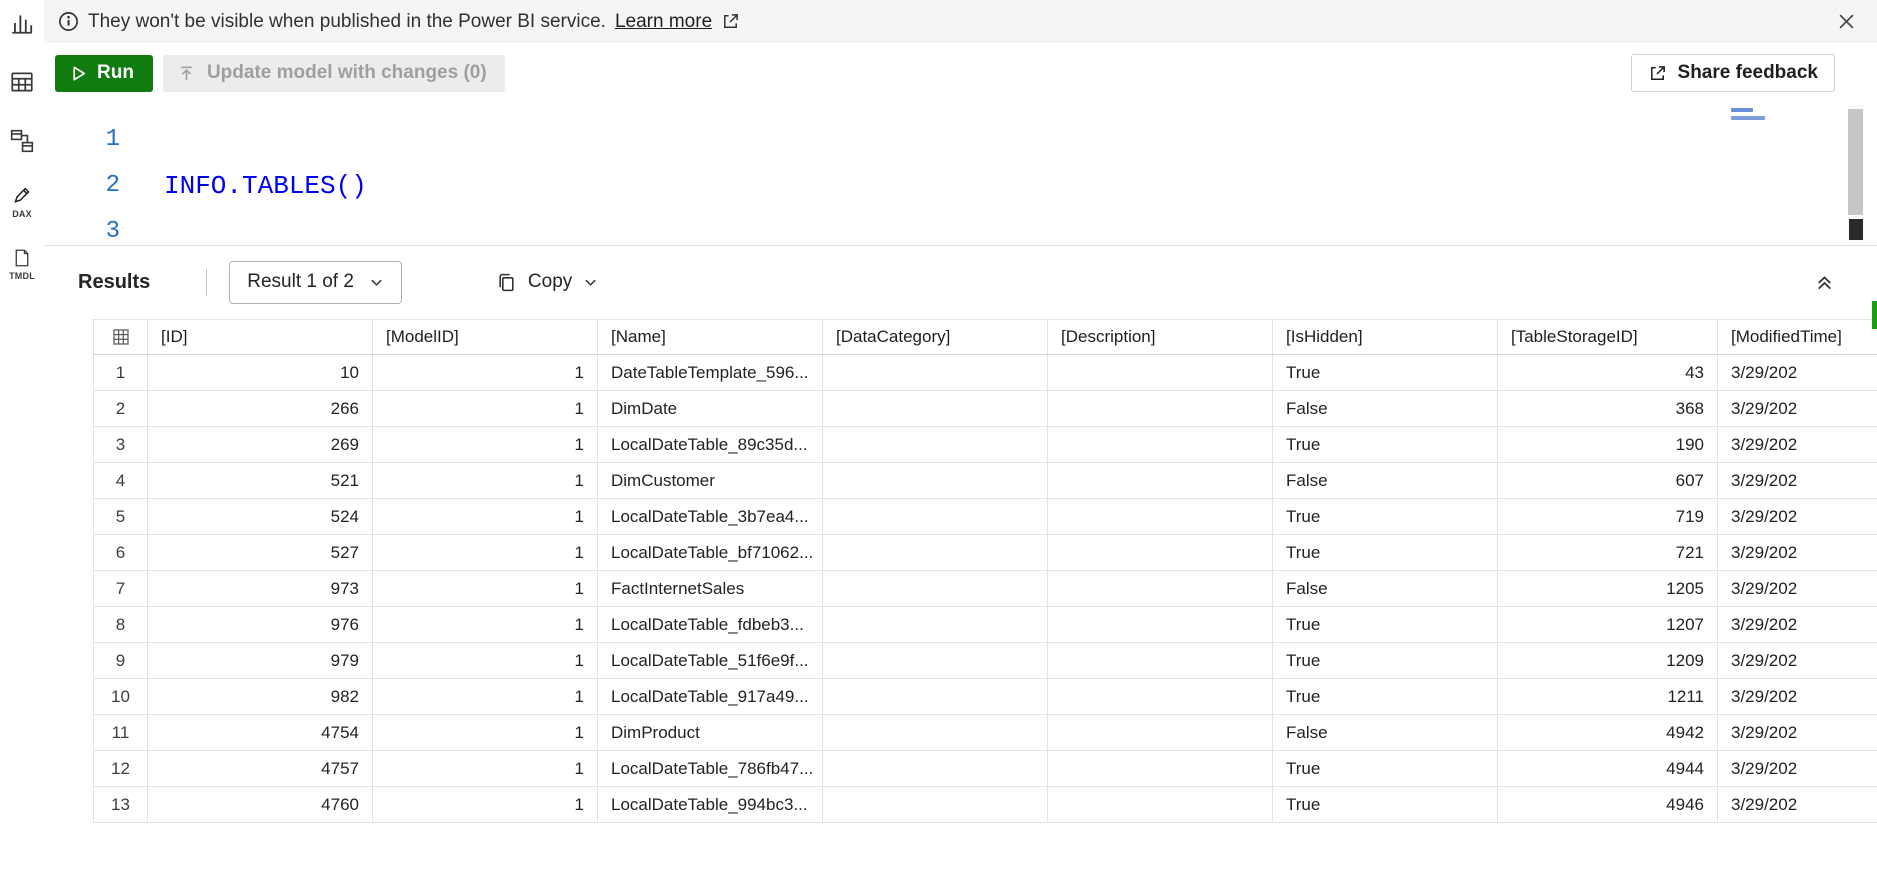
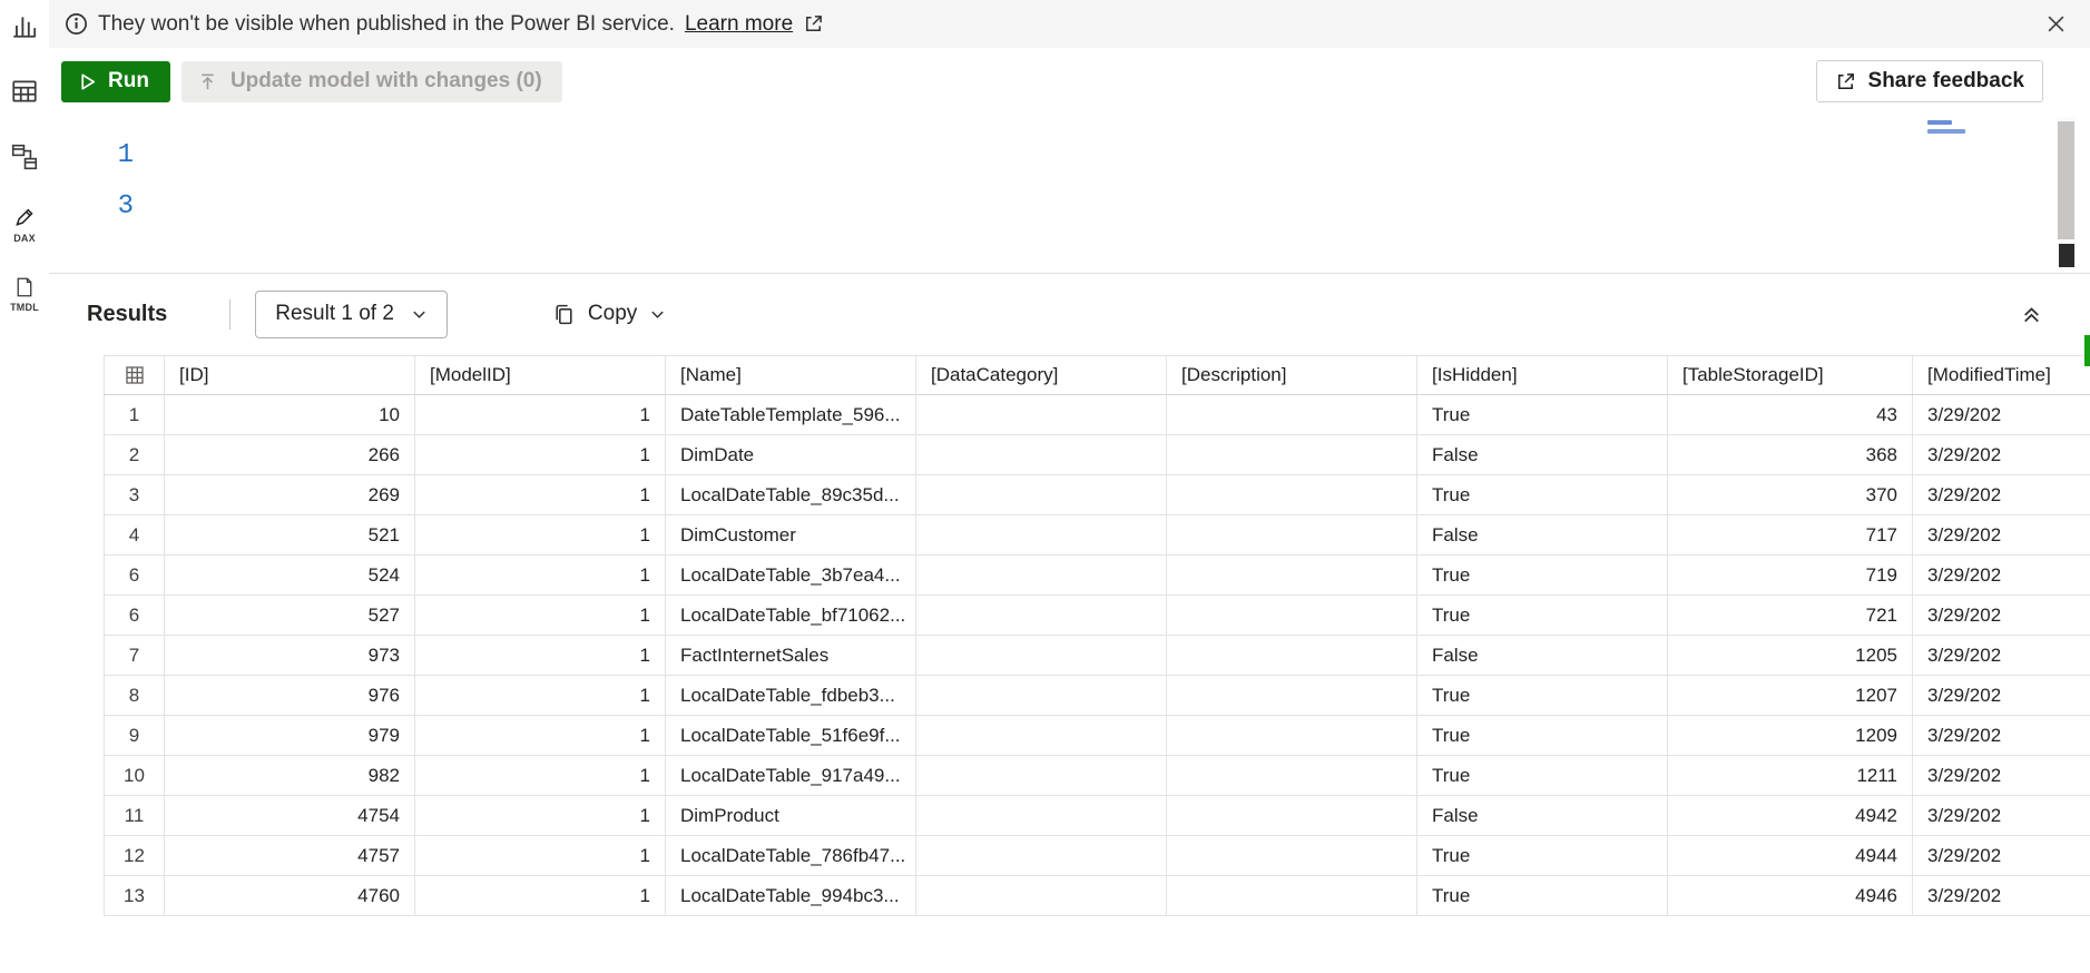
  DAX
  TMDL
  They won't be visible when published in the Power BI service.
  Learn more
  Run
  Update model with changes (0)
  Share feedback
  1
- 2
- INFO.TABLES()
  3
  Results
  Result 1 of 2
  Copy
  	[ID]	[ModelID]	[Name]	[DataCategory]	[Description]	[IsHidden]	[TableStorageID]	[ModifiedTime]
  1	10	1	DateTableTemplate_596...			True	43	3/29/202
  2	266	1	DimDate			False	368	3/29/202
- 3	269	1	LocalDateTable_89c35d...			True	190	3/29/202
+ 3	269	1	LocalDateTable_89c35d...			True	370	3/29/202
- 4	521	1	DimCustomer			False	607	3/29/202
+ 4	521	1	DimCustomer			False	717	3/29/202
- 5	524	1	LocalDateTable_3b7ea4...			True	719	3/29/202
+ 6	524	1	LocalDateTable_3b7ea4...			True	719	3/29/202
  6	527	1	LocalDateTable_bf71062...			True	721	3/29/202
  7	973	1	FactInternetSales			False	1205	3/29/202
  8	976	1	LocalDateTable_fdbeb3...			True	1207	3/29/202
  9	979	1	LocalDateTable_51f6e9f...			True	1209	3/29/202
  10	982	1	LocalDateTable_917a49...			True	1211	3/29/202
  11	4754	1	DimProduct			False	4942	3/29/202
  12	4757	1	LocalDateTable_786fb47...			True	4944	3/29/202
  13	4760	1	LocalDateTable_994bc3...			True	4946	3/29/202
